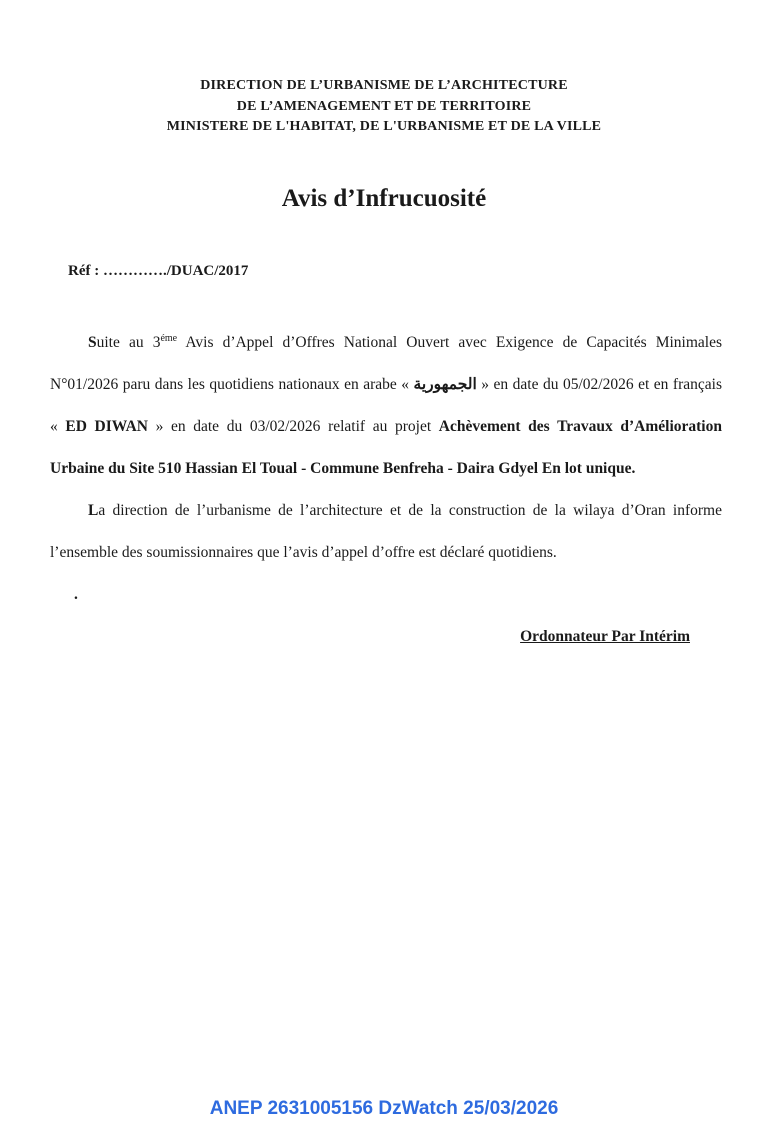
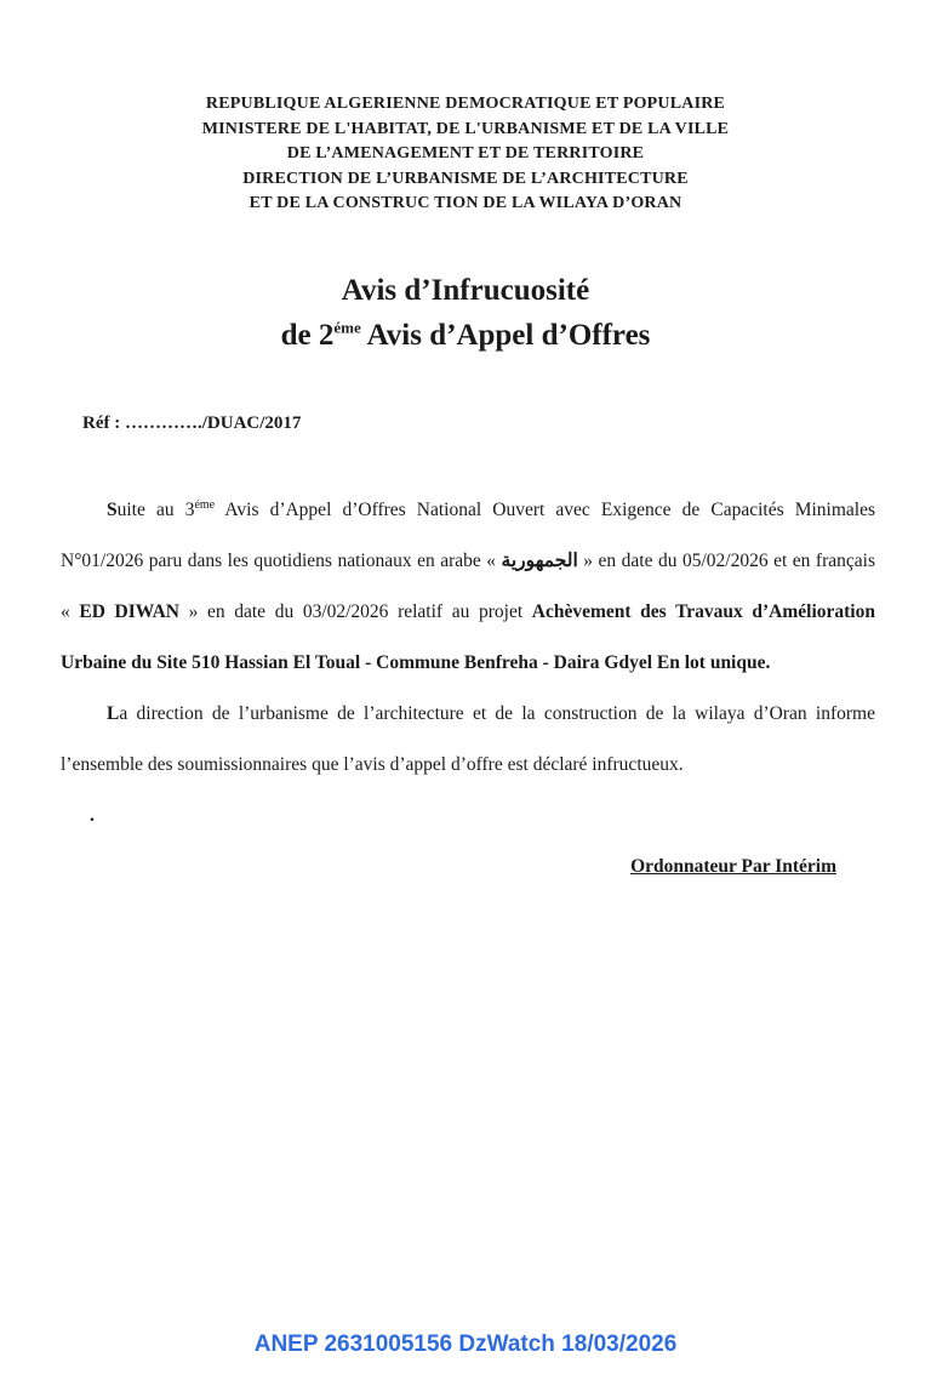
+ REPUBLIQUE ALGERIENNE DEMOCRATIQUE ET POPULAIRE
- DIRECTION DE L’URBANISME DE L’ARCHITECTURE
+ MINISTERE DE L'HABITAT, DE L'URBANISME ET DE LA VILLE
  DE L’AMENAGEMENT ET DE TERRITOIRE
- MINISTERE DE L'HABITAT, DE L'URBANISME ET DE LA VILLE
+ DIRECTION DE L’URBANISME DE L’ARCHITECTURE
+ ET DE LA CONSTRUC TION DE LA WILAYA D’ORAN
  Avis d’Infrucuosité
+ de 2éme Avis d’Appel d’Offres
  Réf : …………./DUAC/2017
  Suite au 3éme Avis d’Appel d’Offres National Ouvert avec Exigence de Capacités Minimales N°01/2026 paru dans les quotidiens nationaux en arabe « الجمهورية » en date du 05/02/2026 et en français « ED DIWAN » en date du 03/02/2026 relatif au projet Achèvement des Travaux d’Amélioration Urbaine du Site 510 Hassian El Toual - Commune Benfreha - Daira Gdyel En lot unique.
- La direction de l’urbanisme de l’architecture et de la construction de la wilaya d’Oran informe l’ensemble des soumissionnaires que l’avis d’appel d’offre est déclaré quotidiens.
+ La direction de l’urbanisme de l’architecture et de la construction de la wilaya d’Oran informe l’ensemble des soumissionnaires que l’avis d’appel d’offre est déclaré infructueux.
  .
  Ordonnateur Par Intérim
- ANEP 2631005156 DzWatch 25/03/2026
+ ANEP 2631005156 DzWatch 18/03/2026
